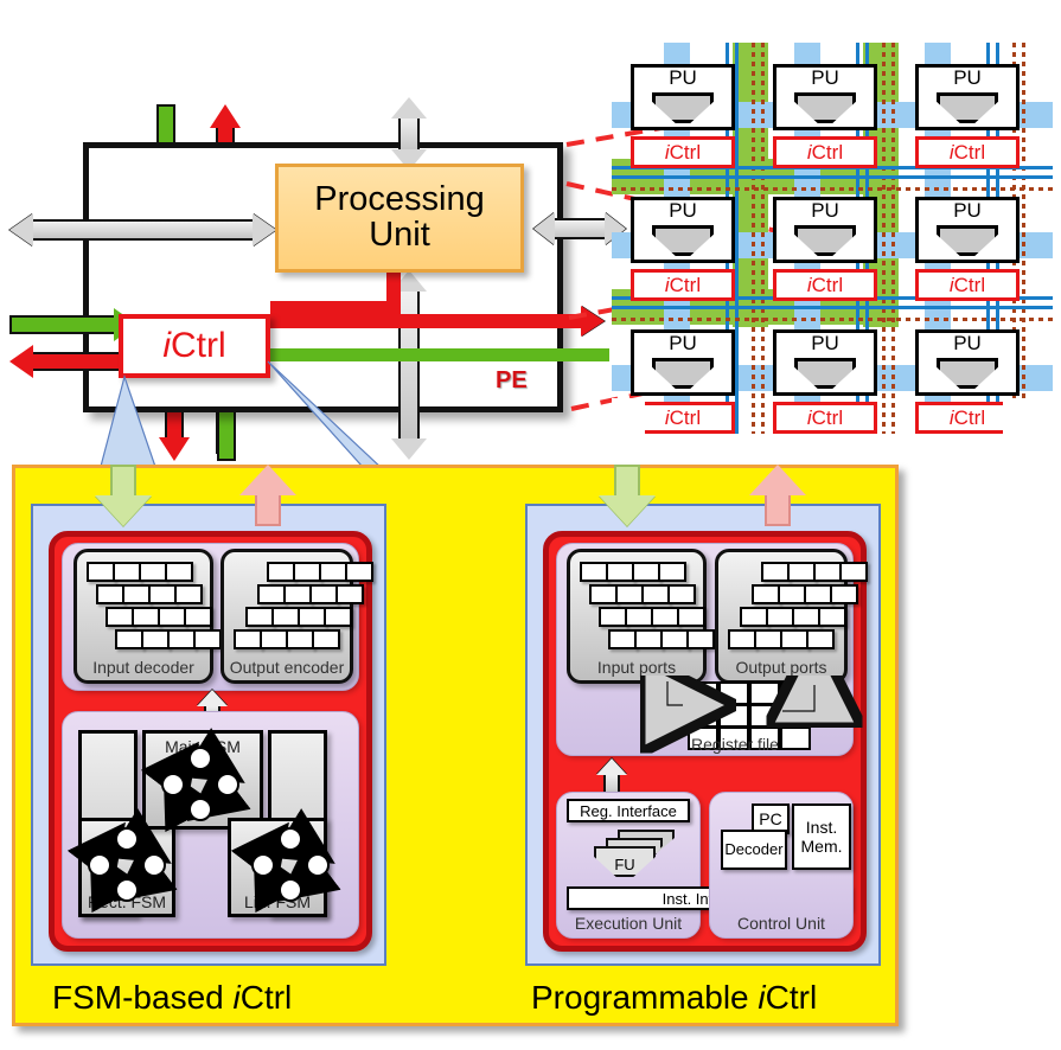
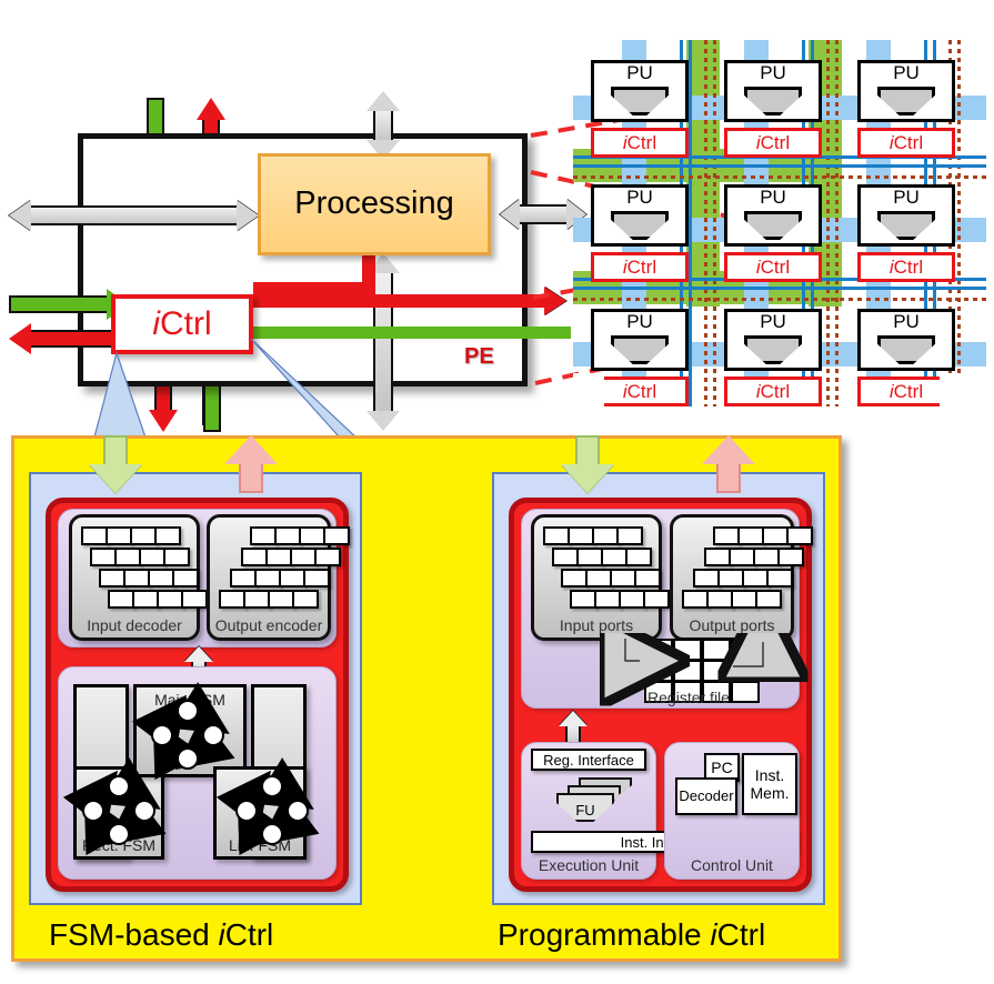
  PE
  Processing
- Unit
  i
  Ctrl
  PU
  iCtrl
  PU
  iCtrl
  PU
  iCtrl
  PU
  iCtrl
  PU
  iCtrl
  PU
  iCtrl
  PU
  iCtrl
  PU
  iCtrl
  PU
  iCtrl
  Input decoder
  Output encoder
  Main FSM
  Rect. FSM
  Lin. FSM
  Input ports
  Output ports
  Register file
  Reg. Interface
  FU
  Execution Unit
  PC
  Decoder
  Inst.
  Mem.
  Control Unit
  FSM-based iCtrl
  Programmable iCtrl
